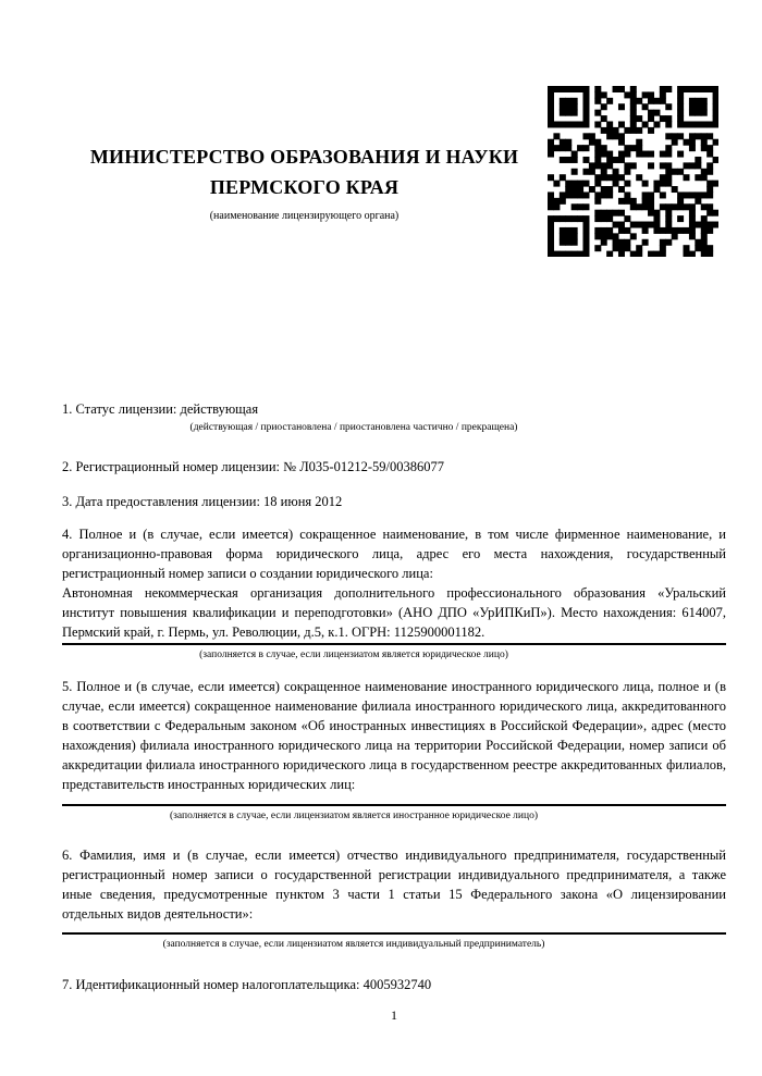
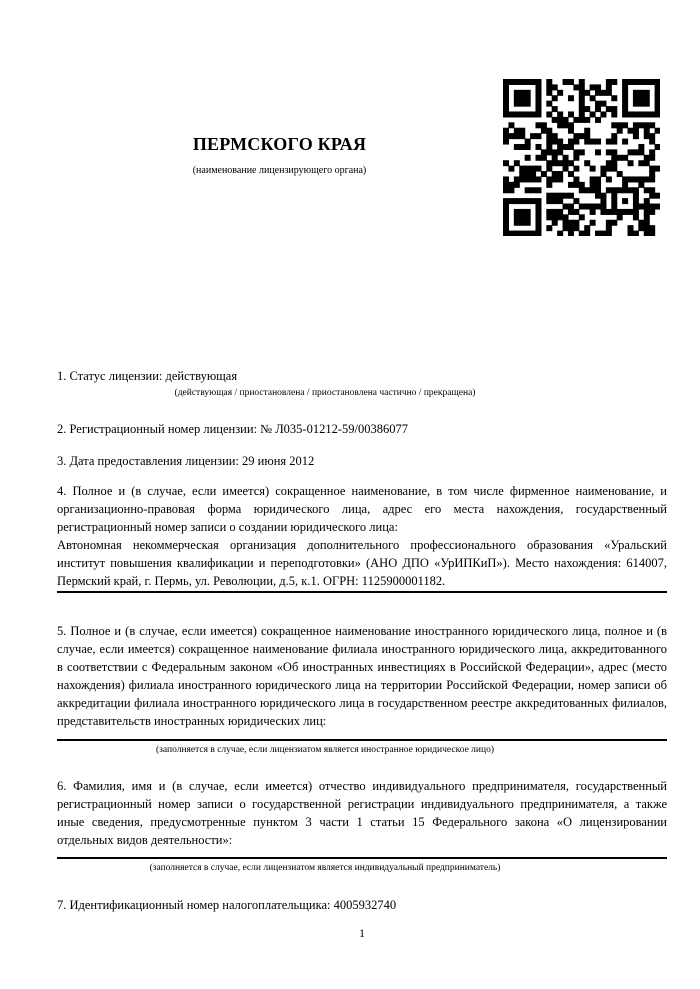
- МИНИСТЕРСТВО ОБРАЗОВАНИЯ И НАУКИ
  ПЕРМСКОГО КРАЯ
  (наименование лицензирующего органа)
  1. Статус лицензии: действующая
  (действующая / приостановлена / приостановлена частично / прекращена)
  2. Регистрационный номер лицензии: № Л035-01212-59/00386077
- 3. Дата предоставления лицензии: 18 июня 2012
+ 3. Дата предоставления лицензии: 29 июня 2012
  4. Полное и (в случае, если имеется) сокращенное наименование, в том числе фирменное наименование, и организационно-правовая форма юридического лица, адрес его места нахождения, государственный регистрационный номер записи о создании юридического лица:
  Автономная некоммерческая организация дополнительного профессионального образования «Уральский институт повышения квалификации и переподготовки» (АНО ДПО «УрИПКиП»). Место нахождения: 614007, Пермский край, г. Пермь, ул. Революции, д.5, к.1. ОГРН: 1125900001182.
- (заполняется в случае, если лицензиатом является юридическое лицо)
  5. Полное и (в случае, если имеется) сокращенное наименование иностранного юридического лица, полное и (в случае, если имеется) сокращенное наименование филиала иностранного юридического лица, аккредитованного в соответствии с Федеральным законом «Об иностранных инвестициях в Российской Федерации», адрес (место нахождения) филиала иностранного юридического лица на территории Российской Федерации, номер записи об аккредитации филиала иностранного юридического лица в государственном реестре аккредитованных филиалов, представительств иностранных юридических лиц:
  (заполняется в случае, если лицензиатом является иностранное юридическое лицо)
  6. Фамилия, имя и (в случае, если имеется) отчество индивидуального предпринимателя, государственный регистрационный номер записи о государственной регистрации индивидуального предпринимателя, а также иные сведения, предусмотренные пунктом 3 части 1 статьи 15 Федерального закона «О лицензировании отдельных видов деятельности»:
  (заполняется в случае, если лицензиатом является индивидуальный предприниматель)
  7. Идентификационный номер налогоплательщика: 4005932740
  1
